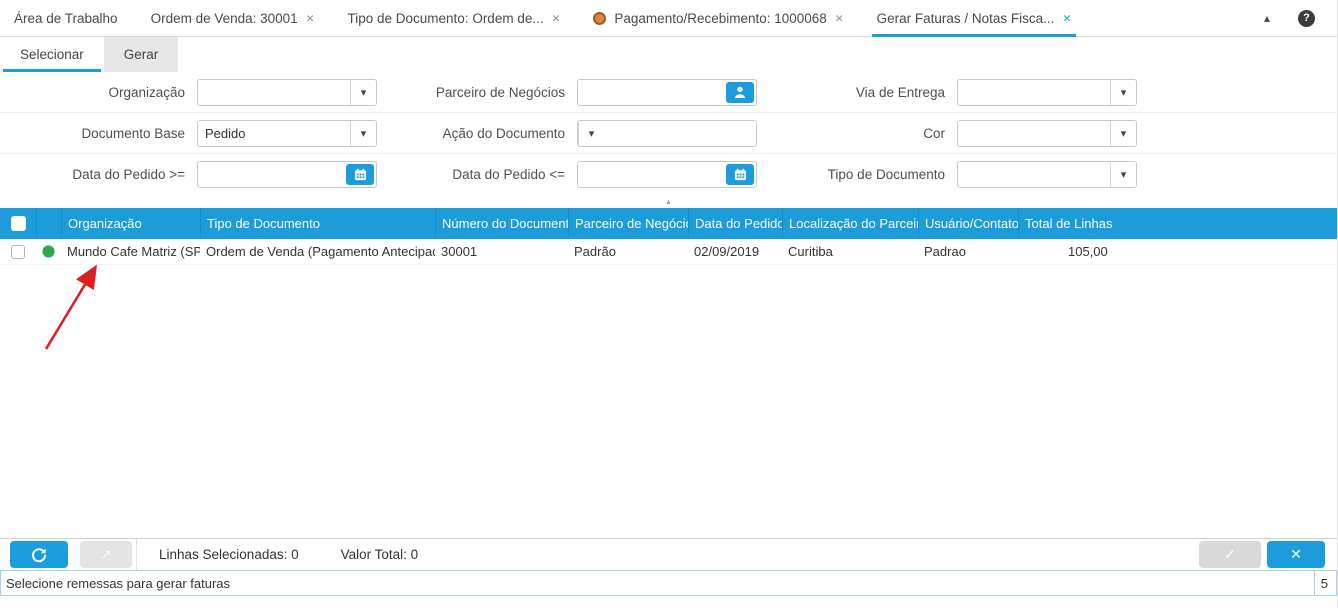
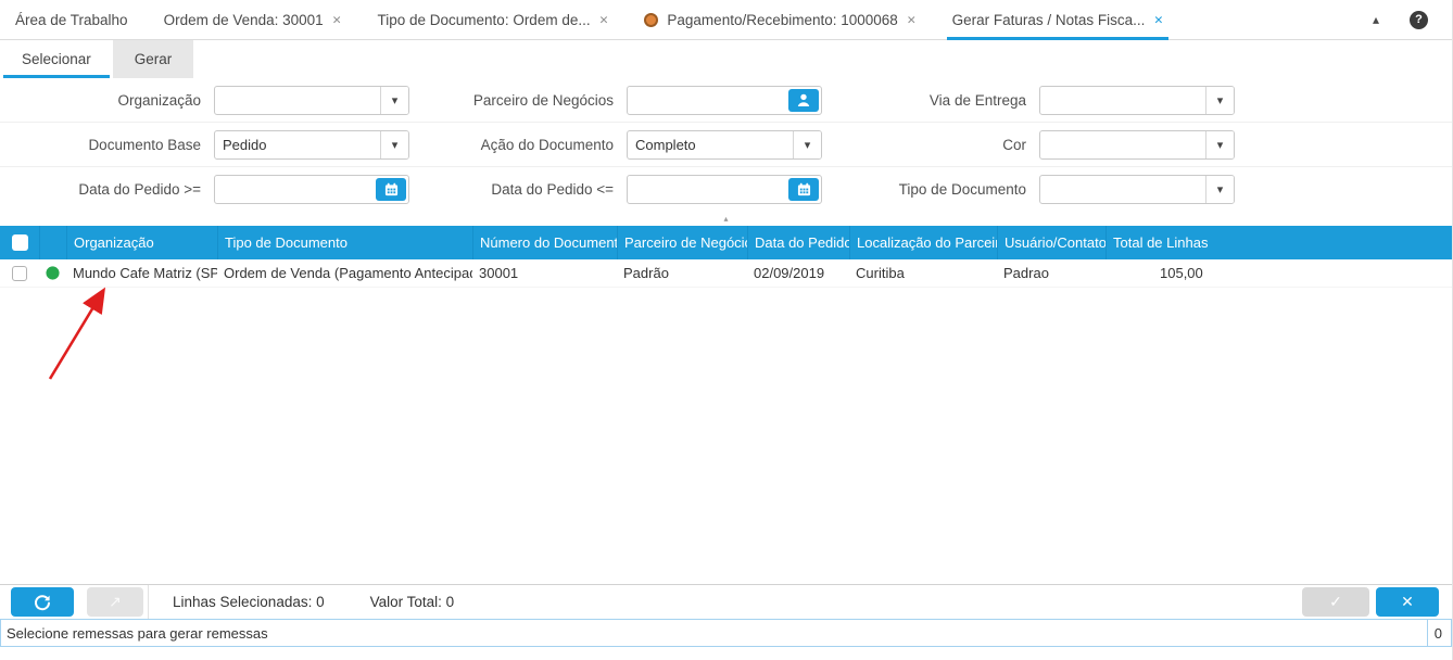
  Área de Trabalho
  Ordem de Venda: 30001
  ✕
  Tipo de Documento: Ordem de...
  ✕
  Pagamento/Recebimento: 1000068
  ✕
  Gerar Faturas / Notas Fisca...
  ✕
  ▴
  ?
  Selecionar
  Gerar
  Organização
  ▾
  Parceiro de Negócios
  Via de Entrega
  ▾
  Documento Base
  Pedido
  ▾
  Ação do Documento
+ Completo
  ▾
  Cor
  ▾
  Data do Pedido >=
  Data do Pedido <=
  Tipo de Documento
  ▾
  ▴
  Organização
  Tipo de Documento
  Número do Document
  Parceiro de Negóci
  Data do Pedido
  Localização do Parcei
  Usuário/Contato
  Total de Linhas
  Mundo Cafe Matriz (SP
  Ordem de Venda (Pagamento Antecipa
  30001
  Padrão
  02/09/2019
  Curitiba
  Padrao
  105,00
  Linhas Selecionadas: 0
  Valor Total: 0
  ✓
  ✕
- Selecione remessas para gerar faturas
+ Selecione remessas para gerar remessas
- 5
+ 0
